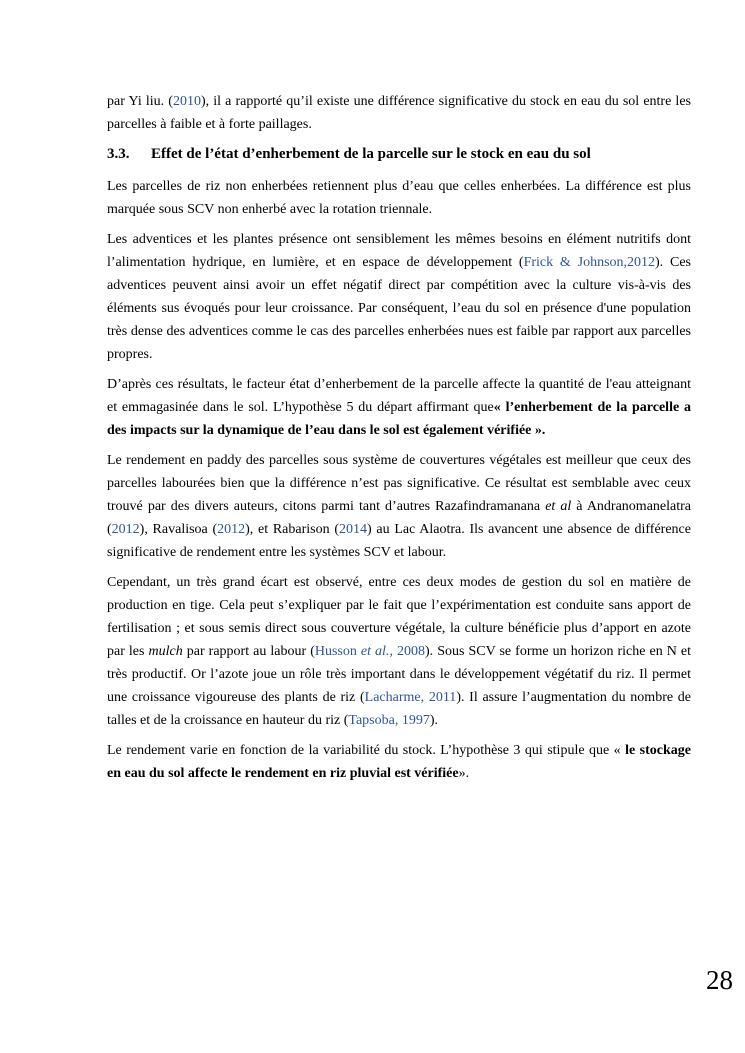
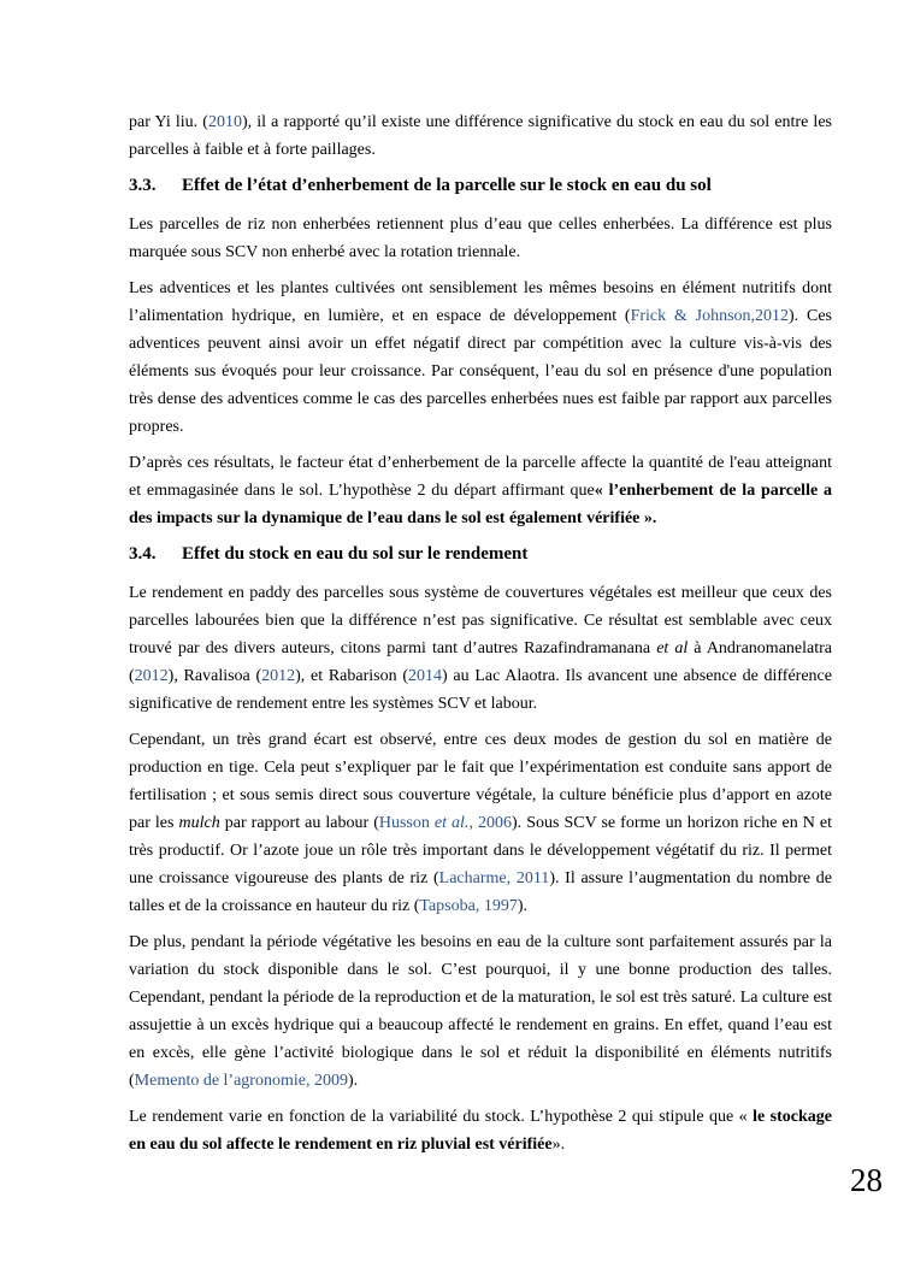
  par Yi liu. (2010), il a rapporté qu’il existe une différence significative du stock en eau du sol entre les parcelles à faible et à forte paillages.
  3.3.
  Effet de l’état d’enherbement de la parcelle sur le stock en eau du sol
  Les parcelles de riz non enherbées retiennent plus d’eau que celles enherbées. La différence est plus marquée sous SCV non enherbé avec la rotation triennale.
- Les adventices et les plantes présence ont sensiblement les mêmes besoins en élément nutritifs dont l’alimentation hydrique, en lumière, et en espace de développement (Frick & Johnson,2012). Ces adventices peuvent ainsi avoir un effet négatif direct par compétition avec la culture vis-à-vis des éléments sus évoqués pour leur croissance. Par conséquent, l’eau du sol en présence d'une population très dense des adventices comme le cas des parcelles enherbées nues est faible par rapport aux parcelles propres.
+ Les adventices et les plantes cultivées ont sensiblement les mêmes besoins en élément nutritifs dont l’alimentation hydrique, en lumière, et en espace de développement (Frick & Johnson,2012). Ces adventices peuvent ainsi avoir un effet négatif direct par compétition avec la culture vis-à-vis des éléments sus évoqués pour leur croissance. Par conséquent, l’eau du sol en présence d'une population très dense des adventices comme le cas des parcelles enherbées nues est faible par rapport aux parcelles propres.
- D’après ces résultats, le facteur état d’enherbement de la parcelle affecte la quantité de l'eau atteignant et emmagasinée dans le sol. L’hypothèse 5 du départ affirmant que« l’enherbement de la parcelle a des impacts sur la dynamique de l’eau dans le sol est également vérifiée ».
+ D’après ces résultats, le facteur état d’enherbement de la parcelle affecte la quantité de l'eau atteignant et emmagasinée dans le sol. L’hypothèse 2 du départ affirmant que« l’enherbement de la parcelle a des impacts sur la dynamique de l’eau dans le sol est également vérifiée ».
+ 3.4.
+ Effet du stock en eau du sol sur le rendement
  Le rendement en paddy des parcelles sous système de couvertures végétales est meilleur que ceux des parcelles labourées bien que la différence n’est pas significative. Ce résultat est semblable avec ceux trouvé par des divers auteurs, citons parmi tant d’autres Razafindramanana et al à Andranomanelatra (2012), Ravalisoa (2012), et Rabarison (2014) au Lac Alaotra. Ils avancent une absence de différence significative de rendement entre les systèmes SCV et labour.
- Cependant, un très grand écart est observé, entre ces deux modes de gestion du sol en matière de production en tige. Cela peut s’expliquer par le fait que l’expérimentation est conduite sans apport de fertilisation ; et sous semis direct sous couverture végétale, la culture bénéficie plus d’apport en azote par les mulch par rapport au labour (Husson et al., 2008). Sous SCV se forme un horizon riche en N et très productif. Or l’azote joue un rôle très important dans le développement végétatif du riz. Il permet une croissance vigoureuse des plants de riz (Lacharme, 2011). Il assure l’augmentation du nombre de talles et de la croissance en hauteur du riz (Tapsoba, 1997).
+ Cependant, un très grand écart est observé, entre ces deux modes de gestion du sol en matière de production en tige. Cela peut s’expliquer par le fait que l’expérimentation est conduite sans apport de fertilisation ; et sous semis direct sous couverture végétale, la culture bénéficie plus d’apport en azote par les mulch par rapport au labour (Husson et al., 2006). Sous SCV se forme un horizon riche en N et très productif. Or l’azote joue un rôle très important dans le développement végétatif du riz. Il permet une croissance vigoureuse des plants de riz (Lacharme, 2011). Il assure l’augmentation du nombre de talles et de la croissance en hauteur du riz (Tapsoba, 1997).
+ De plus, pendant la période végétative les besoins en eau de la culture sont parfaitement assurés par la variation du stock disponible dans le sol. C’est pourquoi, il y une bonne production des talles. Cependant, pendant la période de la reproduction et de la maturation, le sol est très saturé. La culture est assujettie à un excès hydrique qui a beaucoup affecté le rendement en grains. En effet, quand l’eau est en excès, elle gène l’activité biologique dans le sol et réduit la disponibilité en éléments nutritifs (Memento de l’agronomie, 2009).
- Le rendement varie en fonction de la variabilité du stock. L’hypothèse 3 qui stipule que « le stockage en eau du sol affecte le rendement en riz pluvial est vérifiée».
+ Le rendement varie en fonction de la variabilité du stock. L’hypothèse 2 qui stipule que « le stockage en eau du sol affecte le rendement en riz pluvial est vérifiée».
  28
